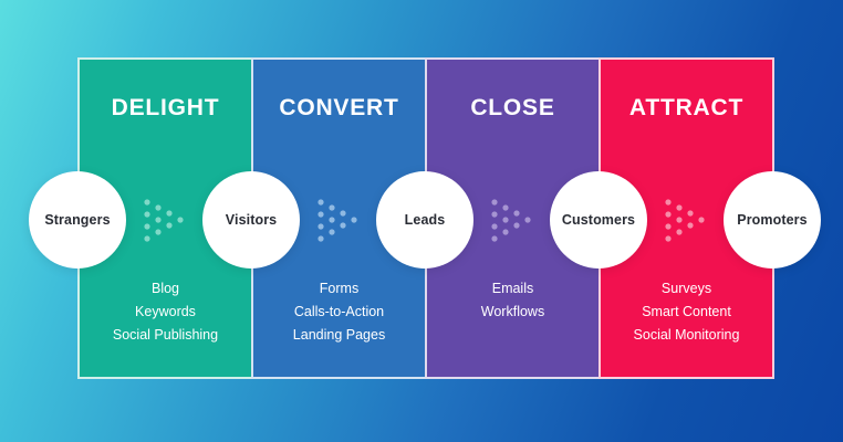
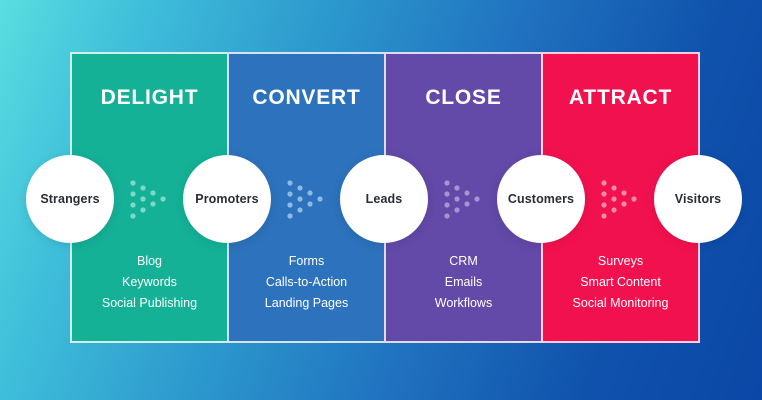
  DELIGHT
  Blog
  Keywords
  Social Publishing
  CONVERT
  Forms
  Calls-to-Action
  Landing Pages
  CLOSE
+ CRM
  Emails
  Workflows
  ATTRACT
  Surveys
  Smart Content
  Social Monitoring
  Strangers
- Visitors
+ Promoters
  Leads
  Customers
- Promoters
+ Visitors
